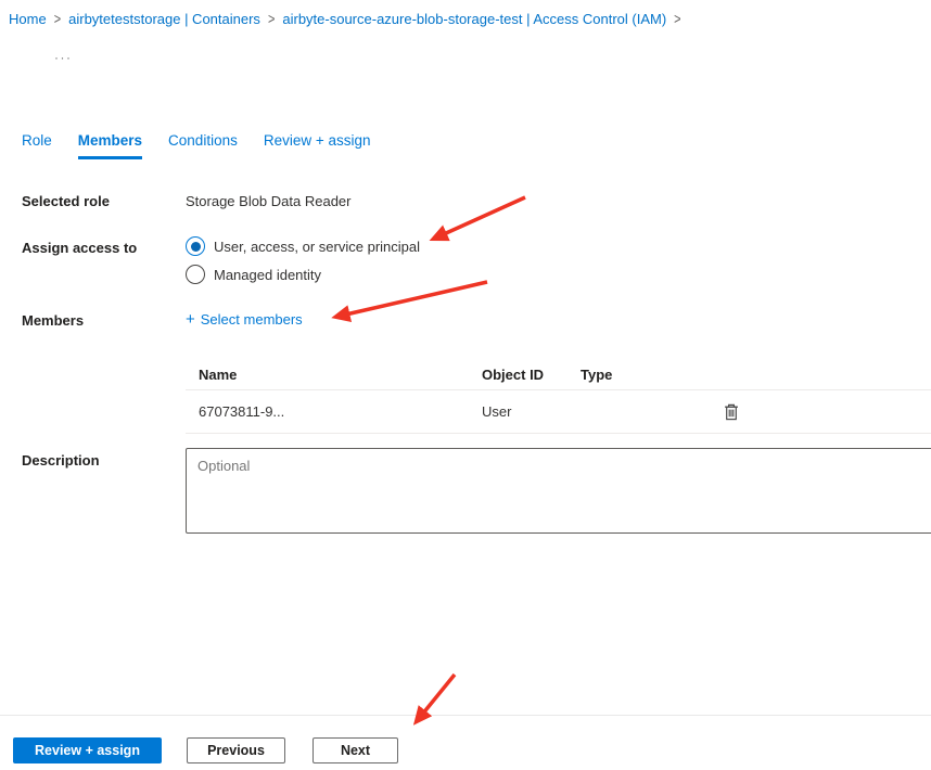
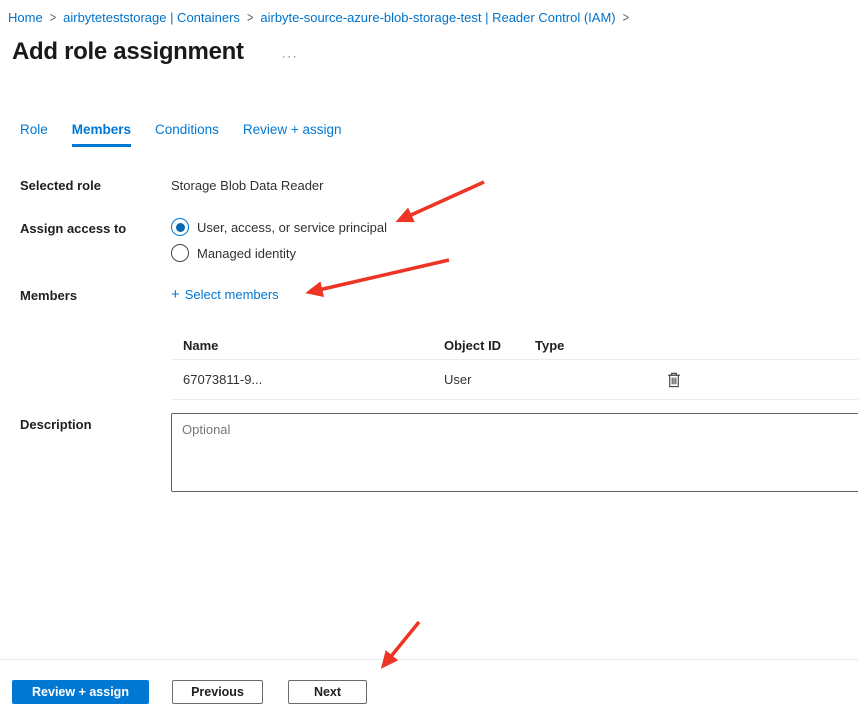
  Home
  >
  airbyteteststorage | Containers
  >
- airbyte-source-azure-blob-storage-test | Access Control (IAM)
+ airbyte-source-azure-blob-storage-test | Reader Control (IAM)
  >
+ Add role assignment
  ···
  Role
  Members
  Conditions
  Review + assign
  Selected role
  Storage Blob Data Reader
  Assign access to
  User, access, or service principal
  Managed identity
  Members
  +
  Select members
  Name
  Object ID
  Type
  67073811-9...
  User
  Description
  Optional
  Review + assign
  Previous
  Next
